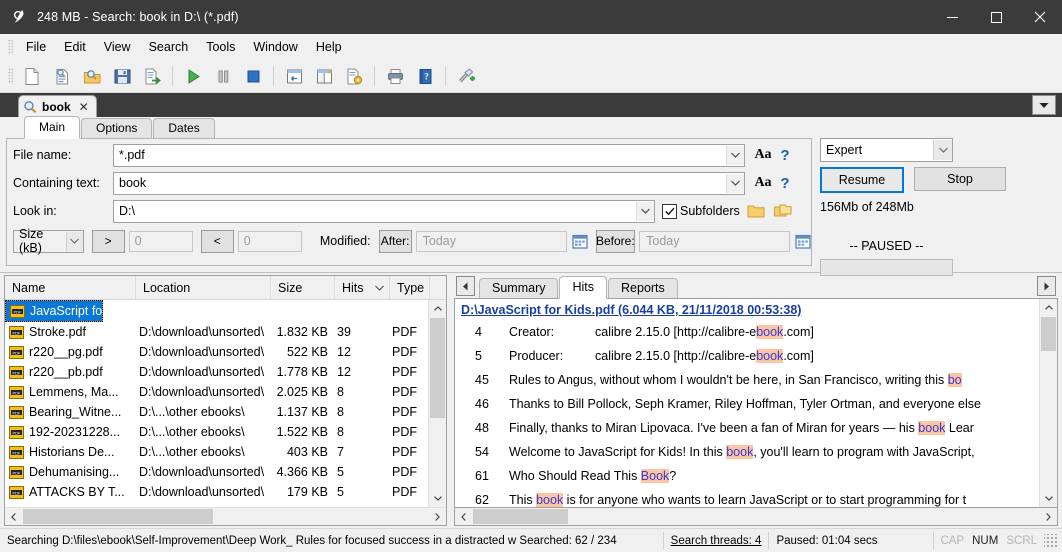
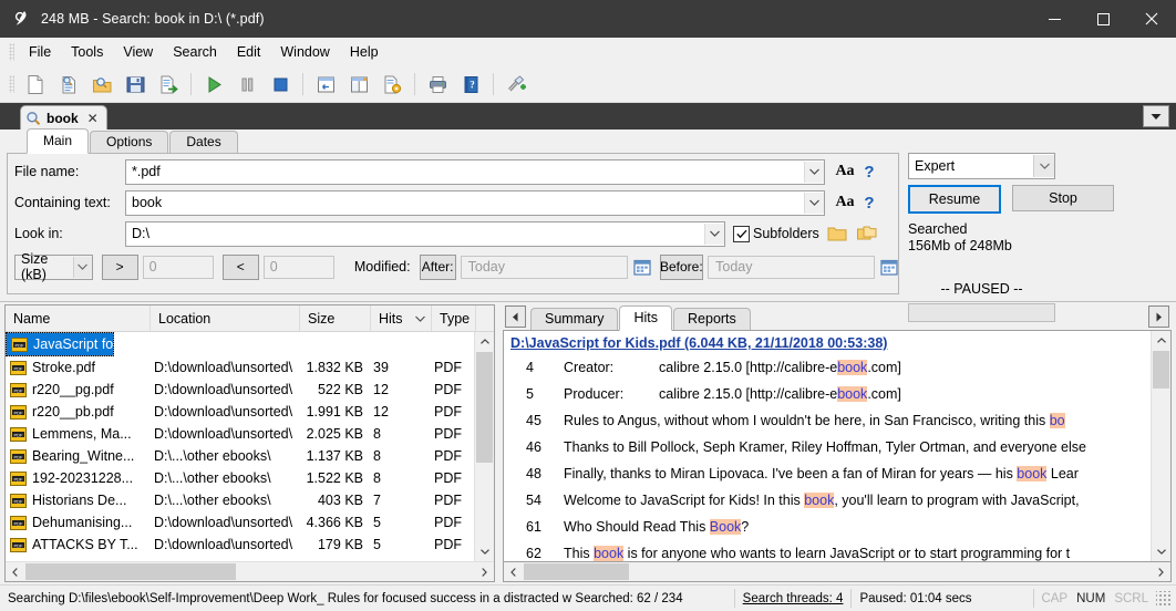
  248 MB - Search: book in D:\ (*.pdf)
  File
- Edit
+ Tools
  View
  Search
- Tools
+ Edit
  Window
  Help
  ?
  book
  ✕
  Main
  Options
  Dates
  File name:
  *.pdf
  Aa
  ?
  Containing text:
  book
  Aa
  ?
  Look in:
  D:\
  Subfolders
  Size (kB)
  >
  0
  <
  0
  Modified:
  After:
  Today
  Before:
  Today
  Expert
  Resume
  Stop
+ Searched
  156Mb of 248Mb
  -- PAUSED --
  Name
  Location
  Size
  Hits
  Type
  JavaScript for...
  Stroke.pdf
  D:\download\unsorted\
  1.832 KB
  39
  PDF
  r220__pg.pdf
  D:\download\unsorted\
  522 KB
  12
  PDF
  r220__pb.pdf
  D:\download\unsorted\
- 1.778 KB
+ 1.991 KB
  12
  PDF
  Lemmens, Ma...
  D:\download\unsorted\
  2.025 KB
  8
  PDF
  Bearing_Witne...
  D:\...\other ebooks\
  1.137 KB
  8
  PDF
  192-20231228...
  D:\...\other ebooks\
  1.522 KB
  8
  PDF
  Historians De...
  D:\...\other ebooks\
  403 KB
  7
  PDF
  Dehumanising...
  D:\download\unsorted\
  4.366 KB
  5
  PDF
  ATTACKS BY T...
  D:\download\unsorted\
  179 KB
  5
  PDF
  Summary
  Hits
  Reports
  D:\JavaScript for Kids.pdf (6.044 KB, 21/11/2018 00:53:38)
  4
  Creator:
  calibre 2.15.0 [http://calibre-ebook.com]
  5
  Producer:
  calibre 2.15.0 [http://calibre-ebook.com]
  45
  Rules to Angus, without whom I wouldn't be here, in San Francisco, writing this bo
  46
  Thanks to Bill Pollock, Seph Kramer, Riley Hoffman, Tyler Ortman, and everyone else
  48
  Finally, thanks to Miran Lipovaca. I've been a fan of Miran for years — his book Lear
  54
  Welcome to JavaScript for Kids! In this book, you'll learn to program with JavaScript,
  61
  Who Should Read This Book?
  62
  This book is for anyone who wants to learn JavaScript or to start programming for t
  Searching D:\files\ebook\Self-Improvement\Deep Work_ Rules for focused success in a distracted w Searched: 62 / 234
  Search threads: 4
  Paused: 01:04 secs
  CAP
  NUM
  SCRL
